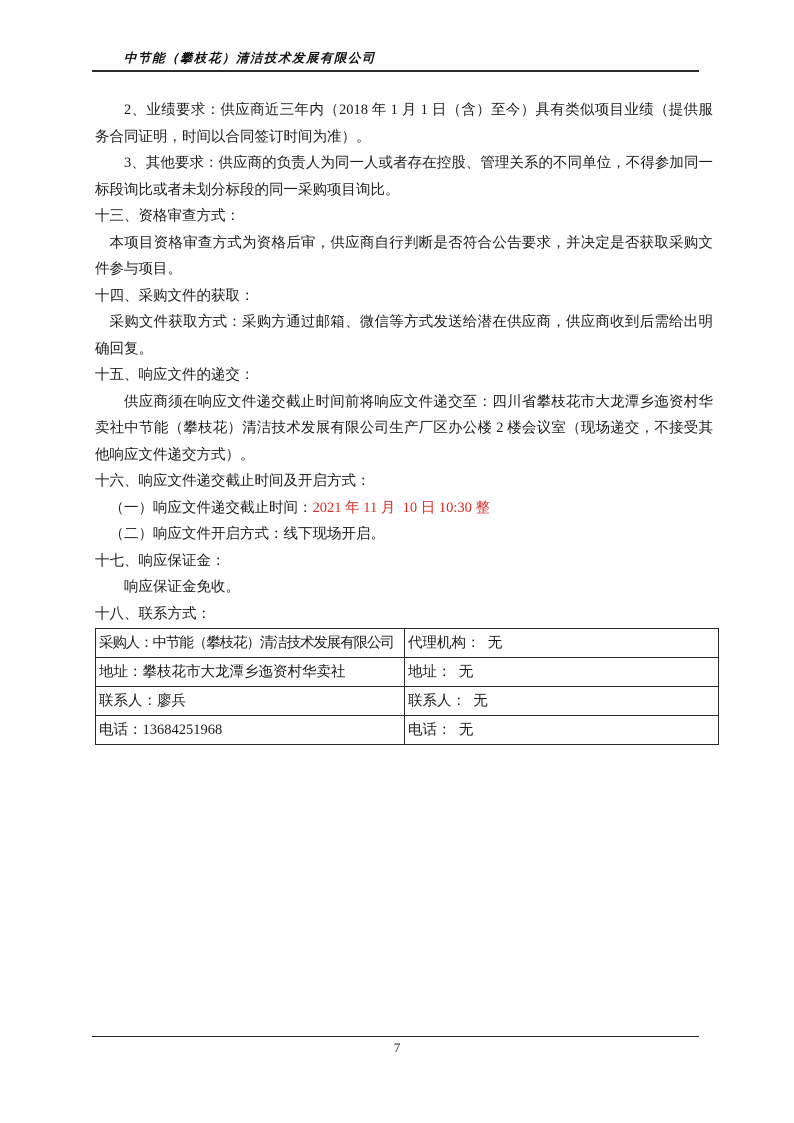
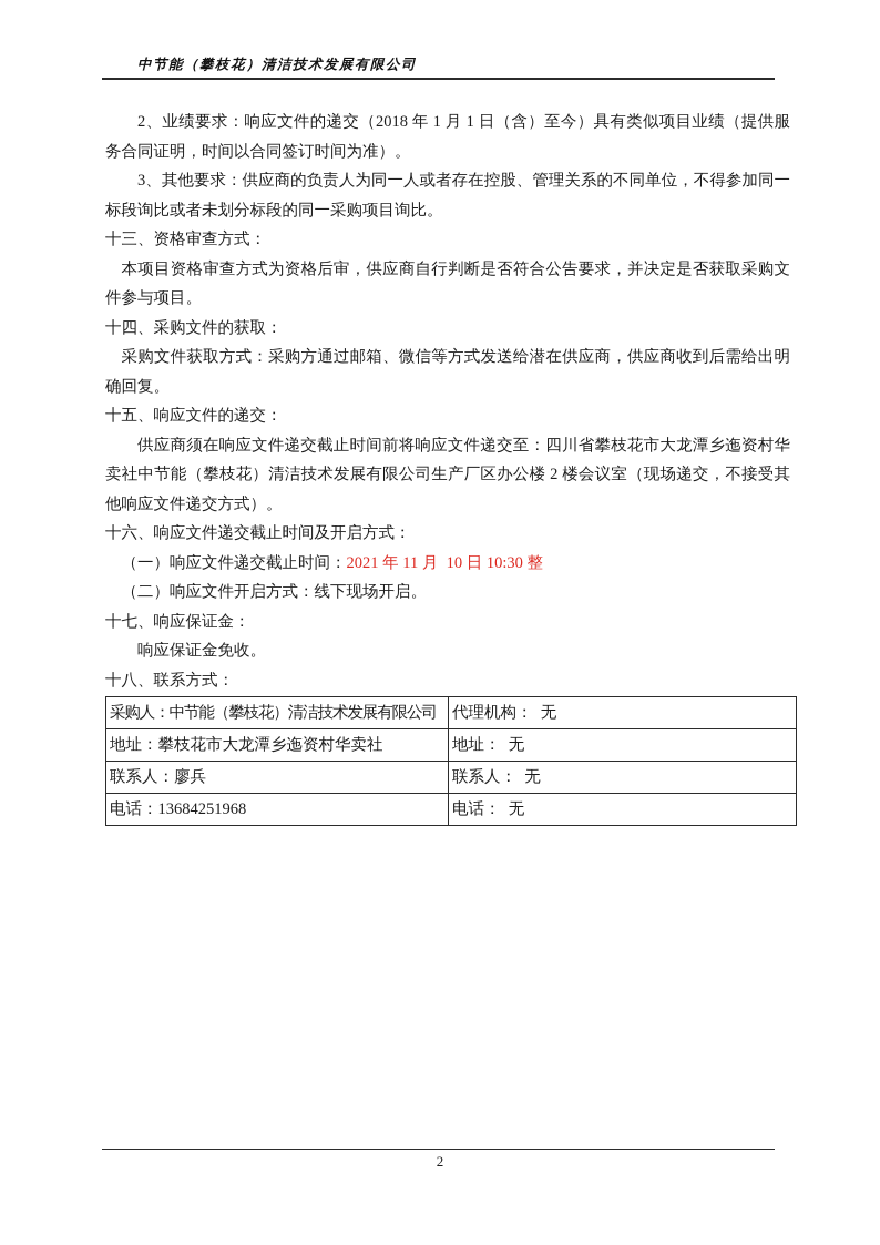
  中节能（攀枝花）清洁技术发展有限公司
- 2、业绩要求：供应商近三年内（2018 年 1 月 1 日（含）至今）具有类似项目业绩（提供服务合同证明，时间以合同签订时间为准）。
+ 2、业绩要求：响应文件的递交（2018 年 1 月 1 日（含）至今）具有类似项目业绩（提供服务合同证明，时间以合同签订时间为准）。
  3、其他要求：供应商的负责人为同一人或者存在控股、管理关系的不同单位，不得参加同一标段询比或者未划分标段的同一采购项目询比。
  十三、资格审查方式：
  本项目资格审查方式为资格后审，供应商自行判断是否符合公告要求，并决定是否获取采购文件参与项目。
  十四、采购文件的获取：
  采购文件获取方式：采购方通过邮箱、微信等方式发送给潜在供应商，供应商收到后需给出明确回复。
  十五、响应文件的递交：
  供应商须在响应文件递交截止时间前将响应文件递交至：四川省攀枝花市大龙潭乡迤资村华卖社中节能（攀枝花）清洁技术发展有限公司生产厂区办公楼 2 楼会议室（现场递交，不接受其他响应文件递交方式）。
  十六、响应文件递交截止时间及开启方式：
  （一）响应文件递交截止时间：2021 年 11 月 10 日 10:30 整
  （二）响应文件开启方式：线下现场开启。
  十七、响应保证金：
  响应保证金免收。
  十八、联系方式：
  采购人：中节能（攀枝花）清洁技术发展有限公司	代理机构： 无
  地址：攀枝花市大龙潭乡迤资村华卖社	地址： 无
  联系人：廖兵	联系人： 无
  电话：13684251968	电话： 无
- 7
+ 2
